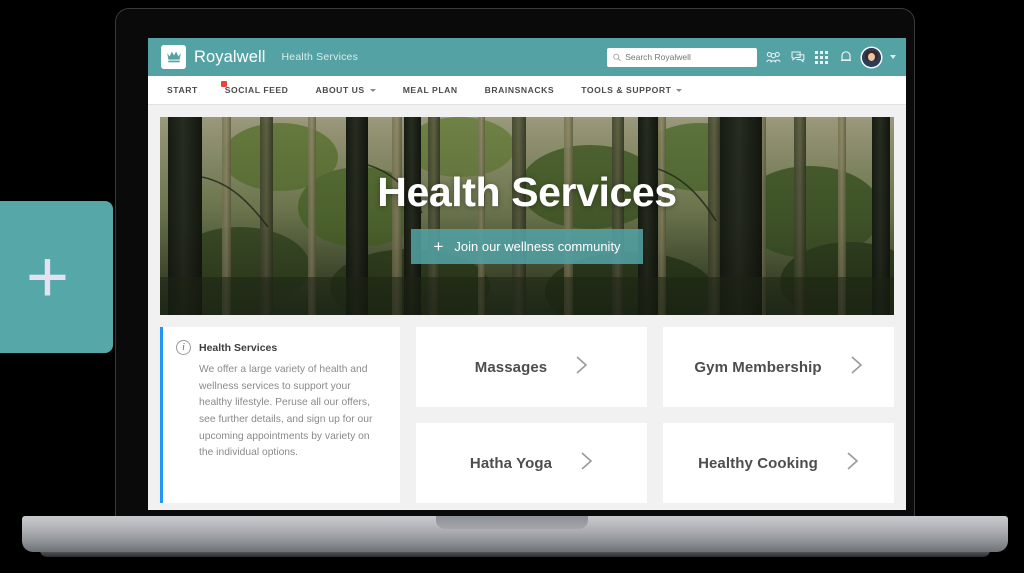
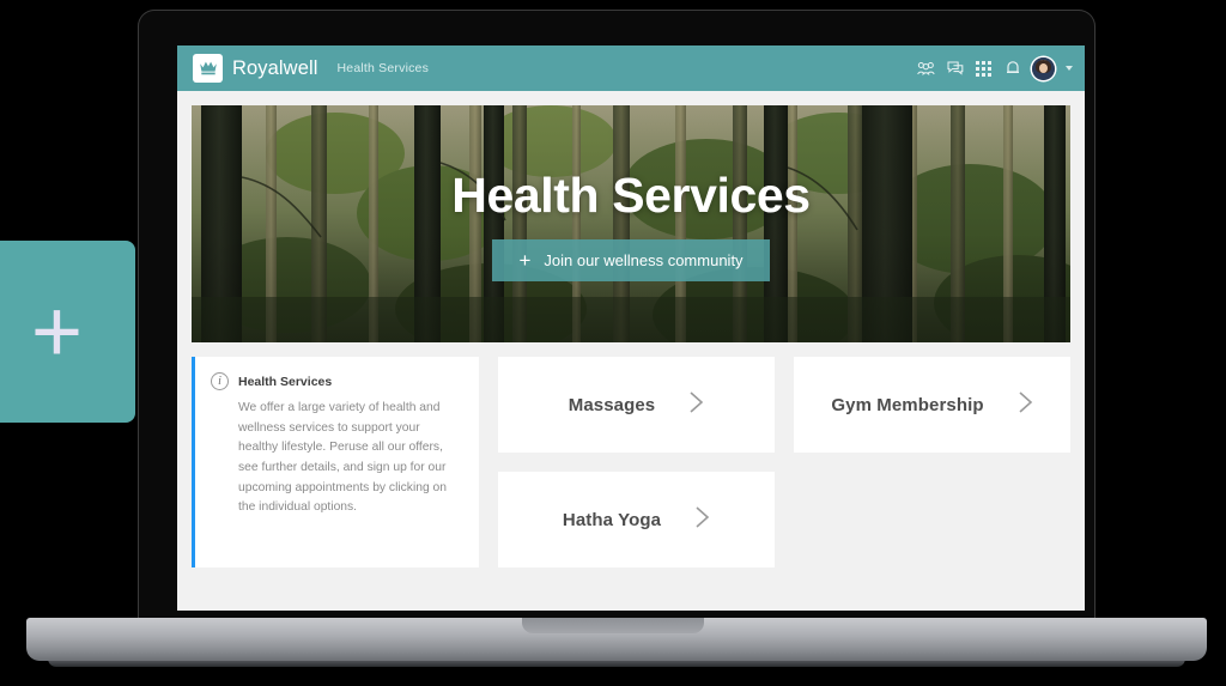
  +
  Royalwell
  Health Services
- Search Royalwell
- START
- SOCIAL FEED
- ABOUT US
- MEAL PLAN
- BRAINSNACKS
- TOOLS & SUPPORT
  Health Services
  +
  Join our wellness community
  i
  Health Services
- We offer a large variety of health and wellness services to support your healthy lifestyle. Peruse all our offers, see further details, and sign up for our upcoming appointments by variety on the individual options.
+ We offer a large variety of health and wellness services to support your healthy lifestyle. Peruse all our offers, see further details, and sign up for our upcoming appointments by clicking on the individual options.
  Massages
  Gym Membership
  Hatha Yoga
- Healthy Cooking
